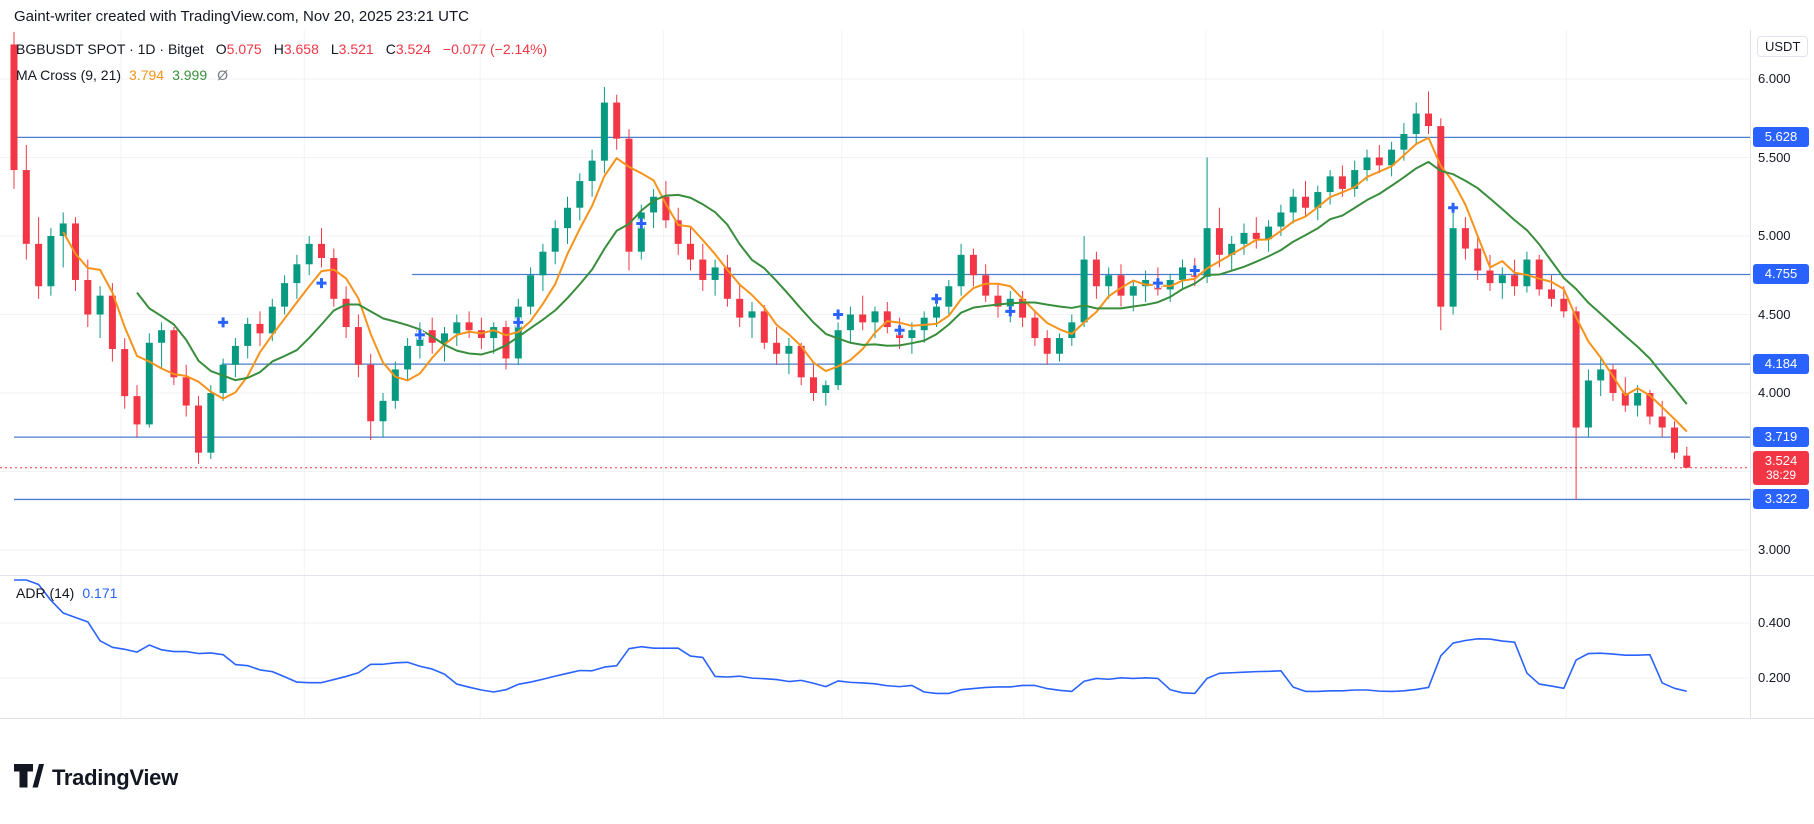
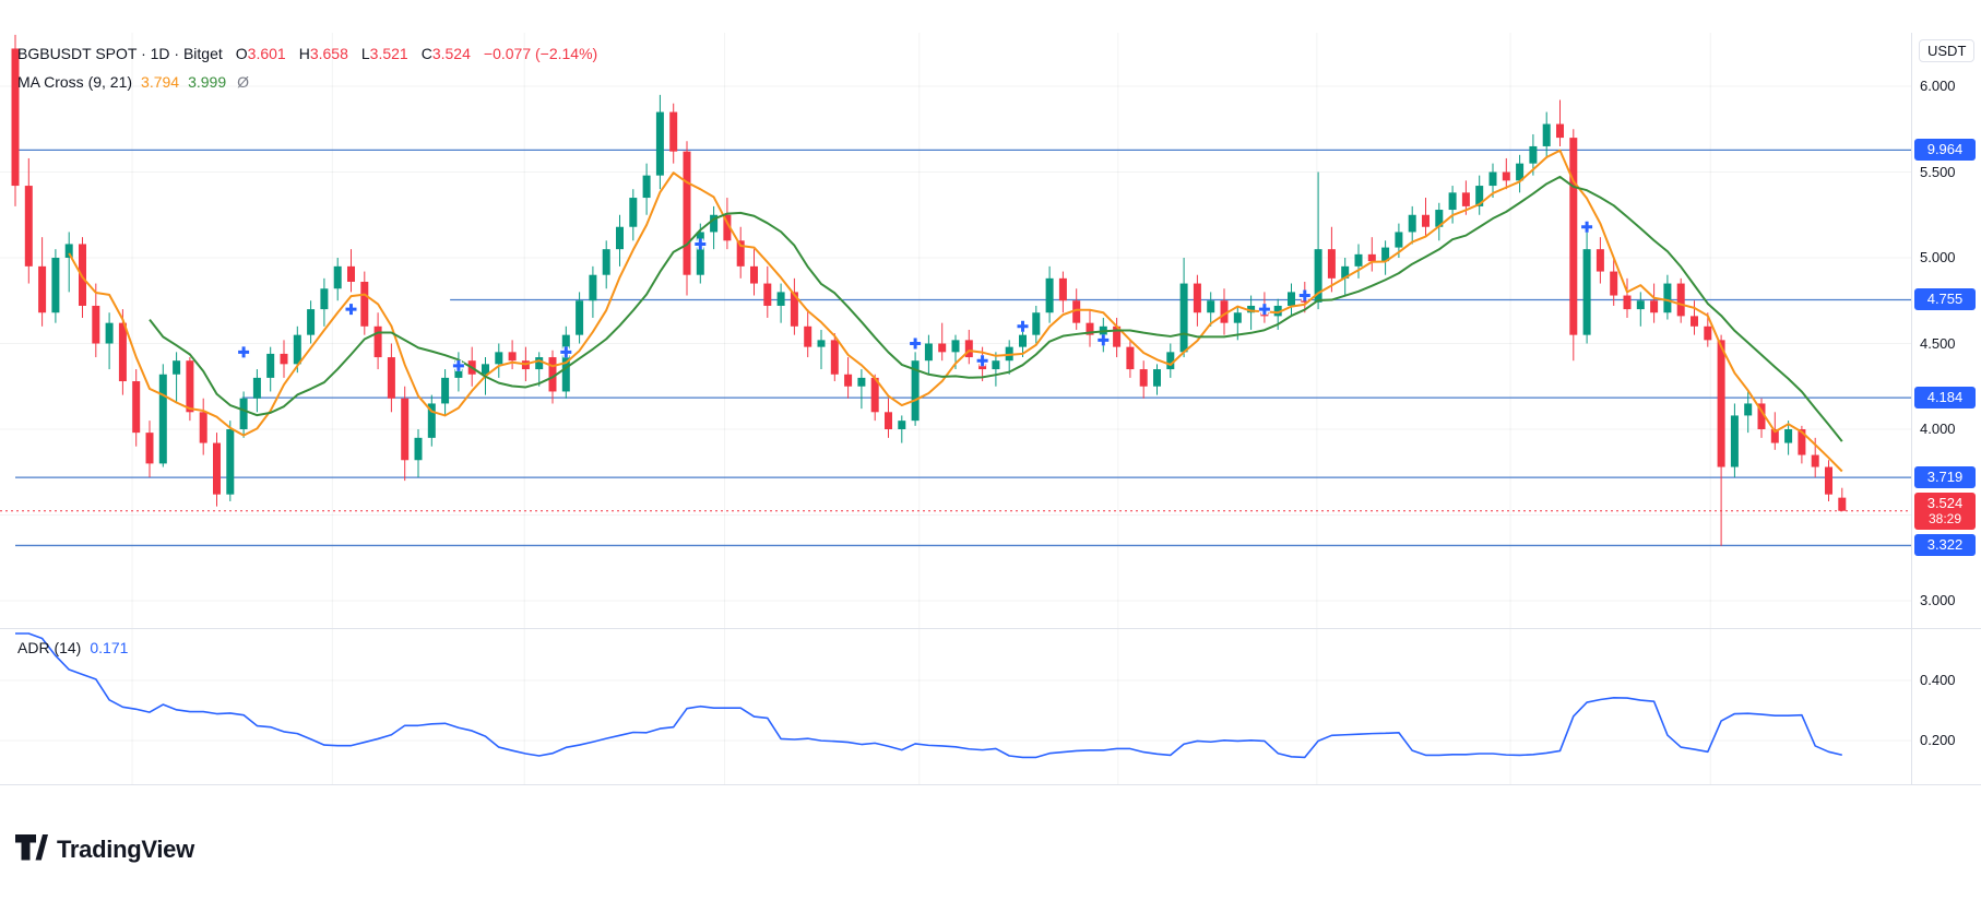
- Gaint-writer created with TradingView.com, Nov 20, 2025 23:21 UTC
  BGBUSDT SPOT · 1D · Bitget
- O5.075
+ O3.601
  H3.658
  L3.521
  C3.524
  −0.077 (−2.14%)
  MA Cross (9, 21)
  3.794
  3.999
  Ø
  ADR (14)
  0.171
  USDT
  6.000
  5.500
  5.000
  4.500
  4.000
  3.000
  0.400
  0.200
- 5.628
+ 9.964
  4.755
  4.184
  3.719
  3.322
  3.524
  38:29
  TradingView
